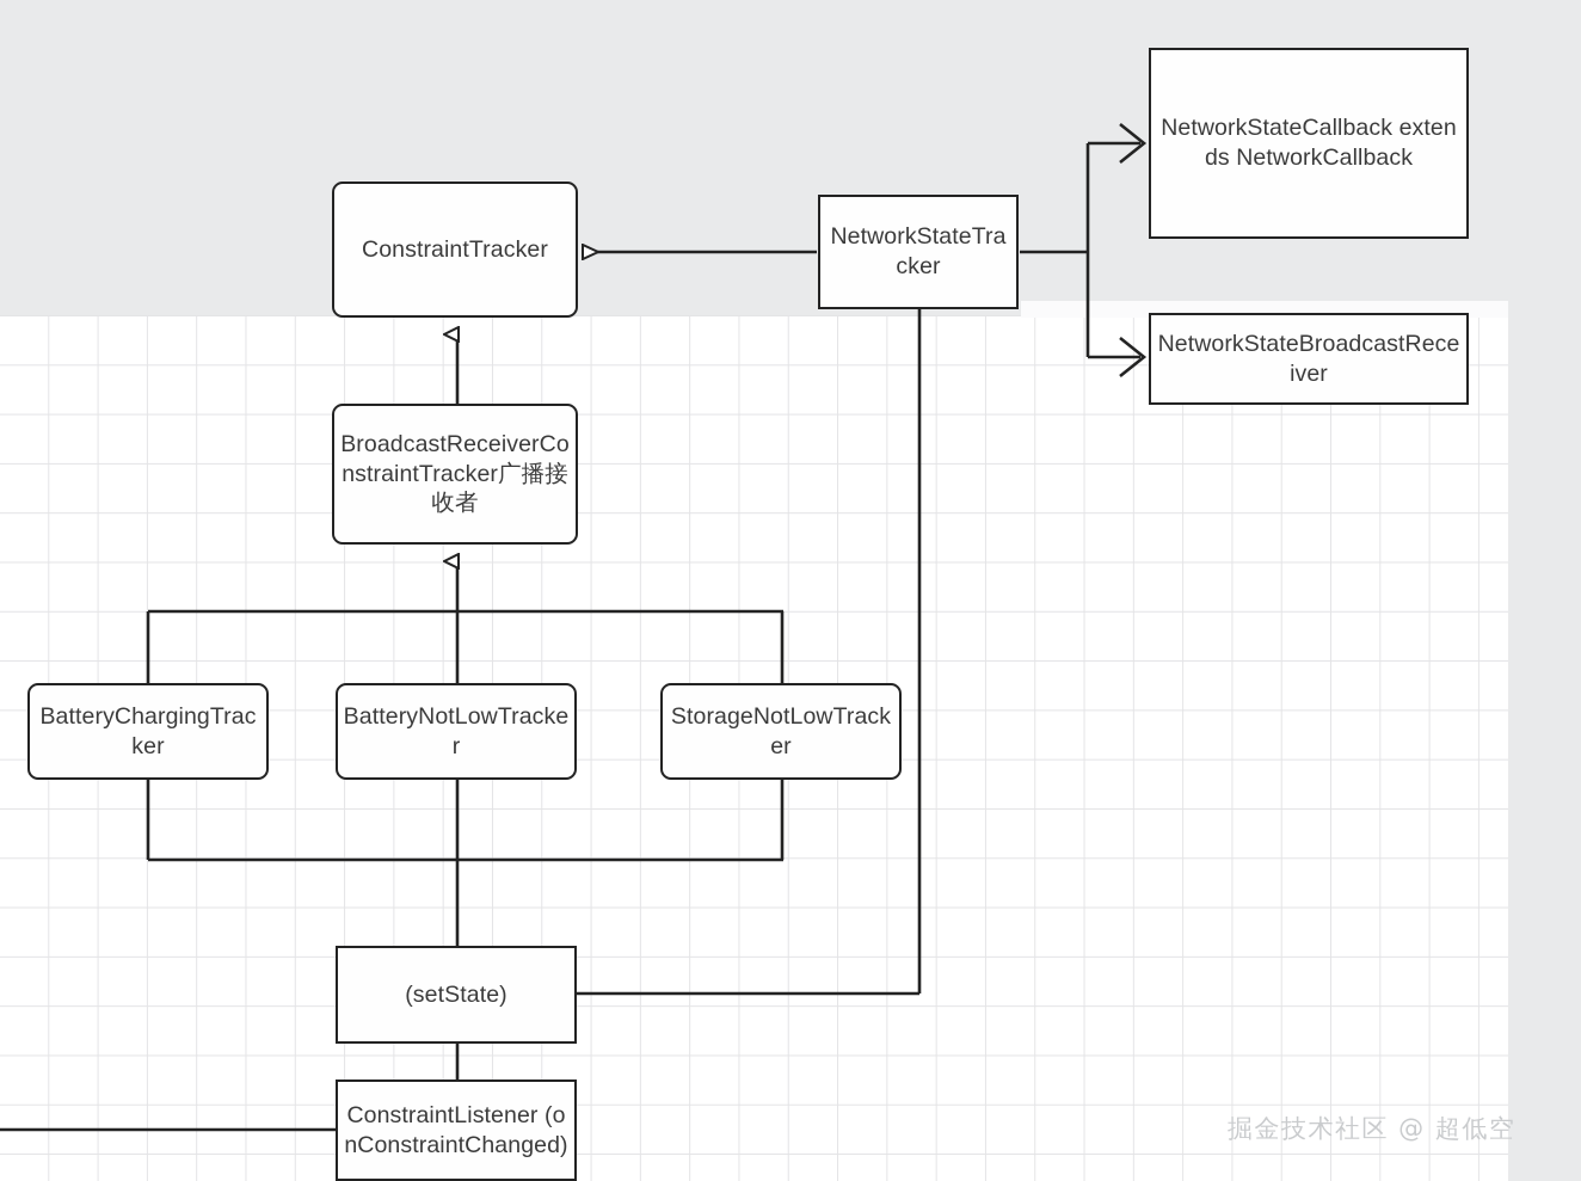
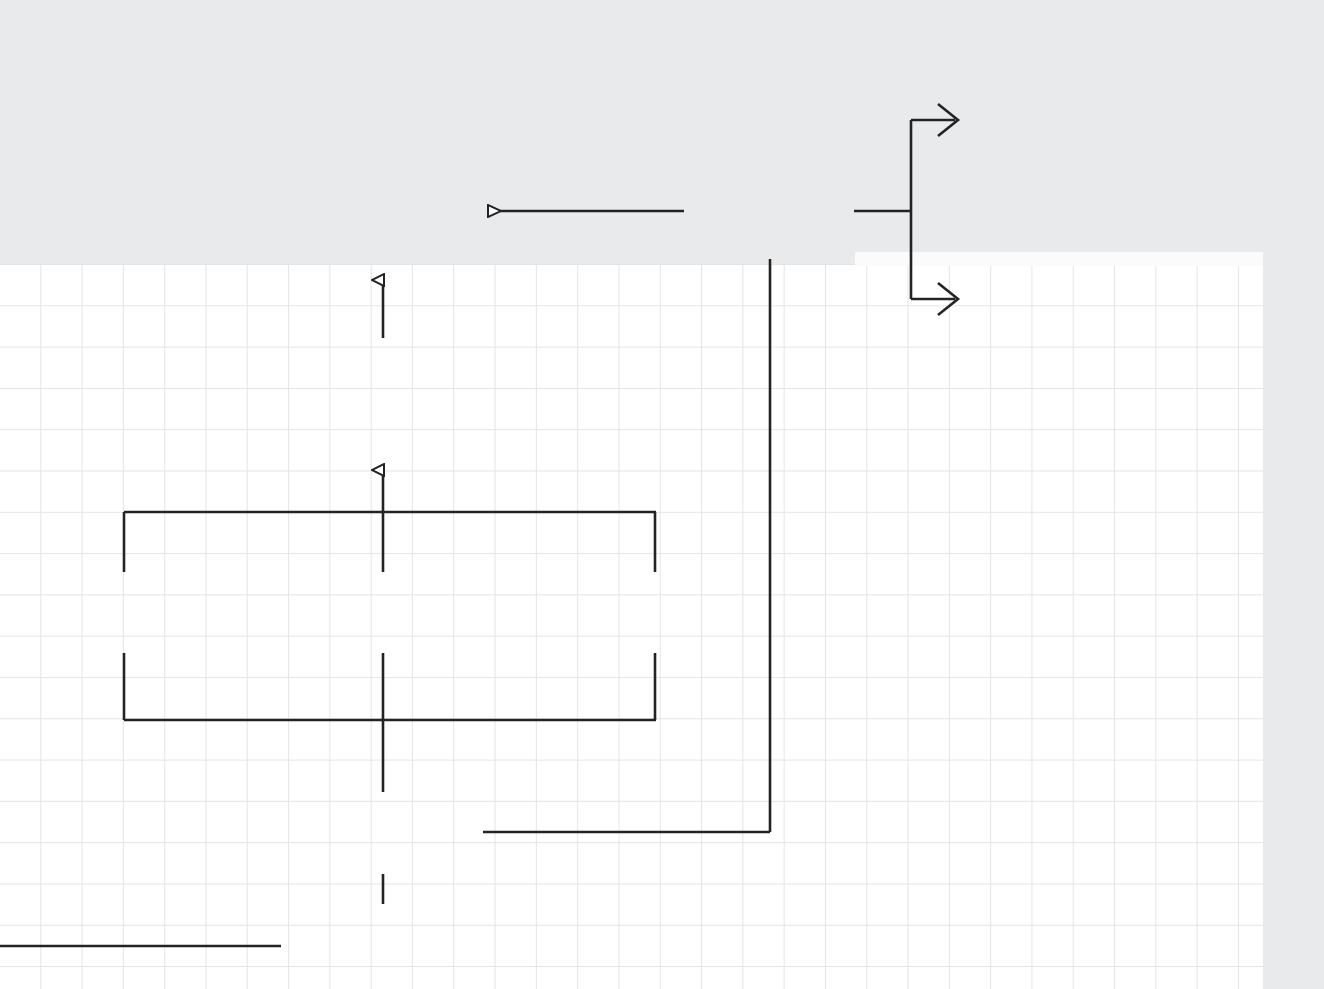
- ConstraintTracker
- NetworkStateTracker
- NetworkStateCallback extends NetworkCallback
- NetworkStateBroadcastReceiver
- BroadcastReceiverConstraintTracker广播接收者
- BatteryChargingTracker
- BatteryNotLowTracker
- StorageNotLowTracker
- (setState)
- ConstraintListener (onConstraintChanged)
- 掘金技术社区 @ 超低空
